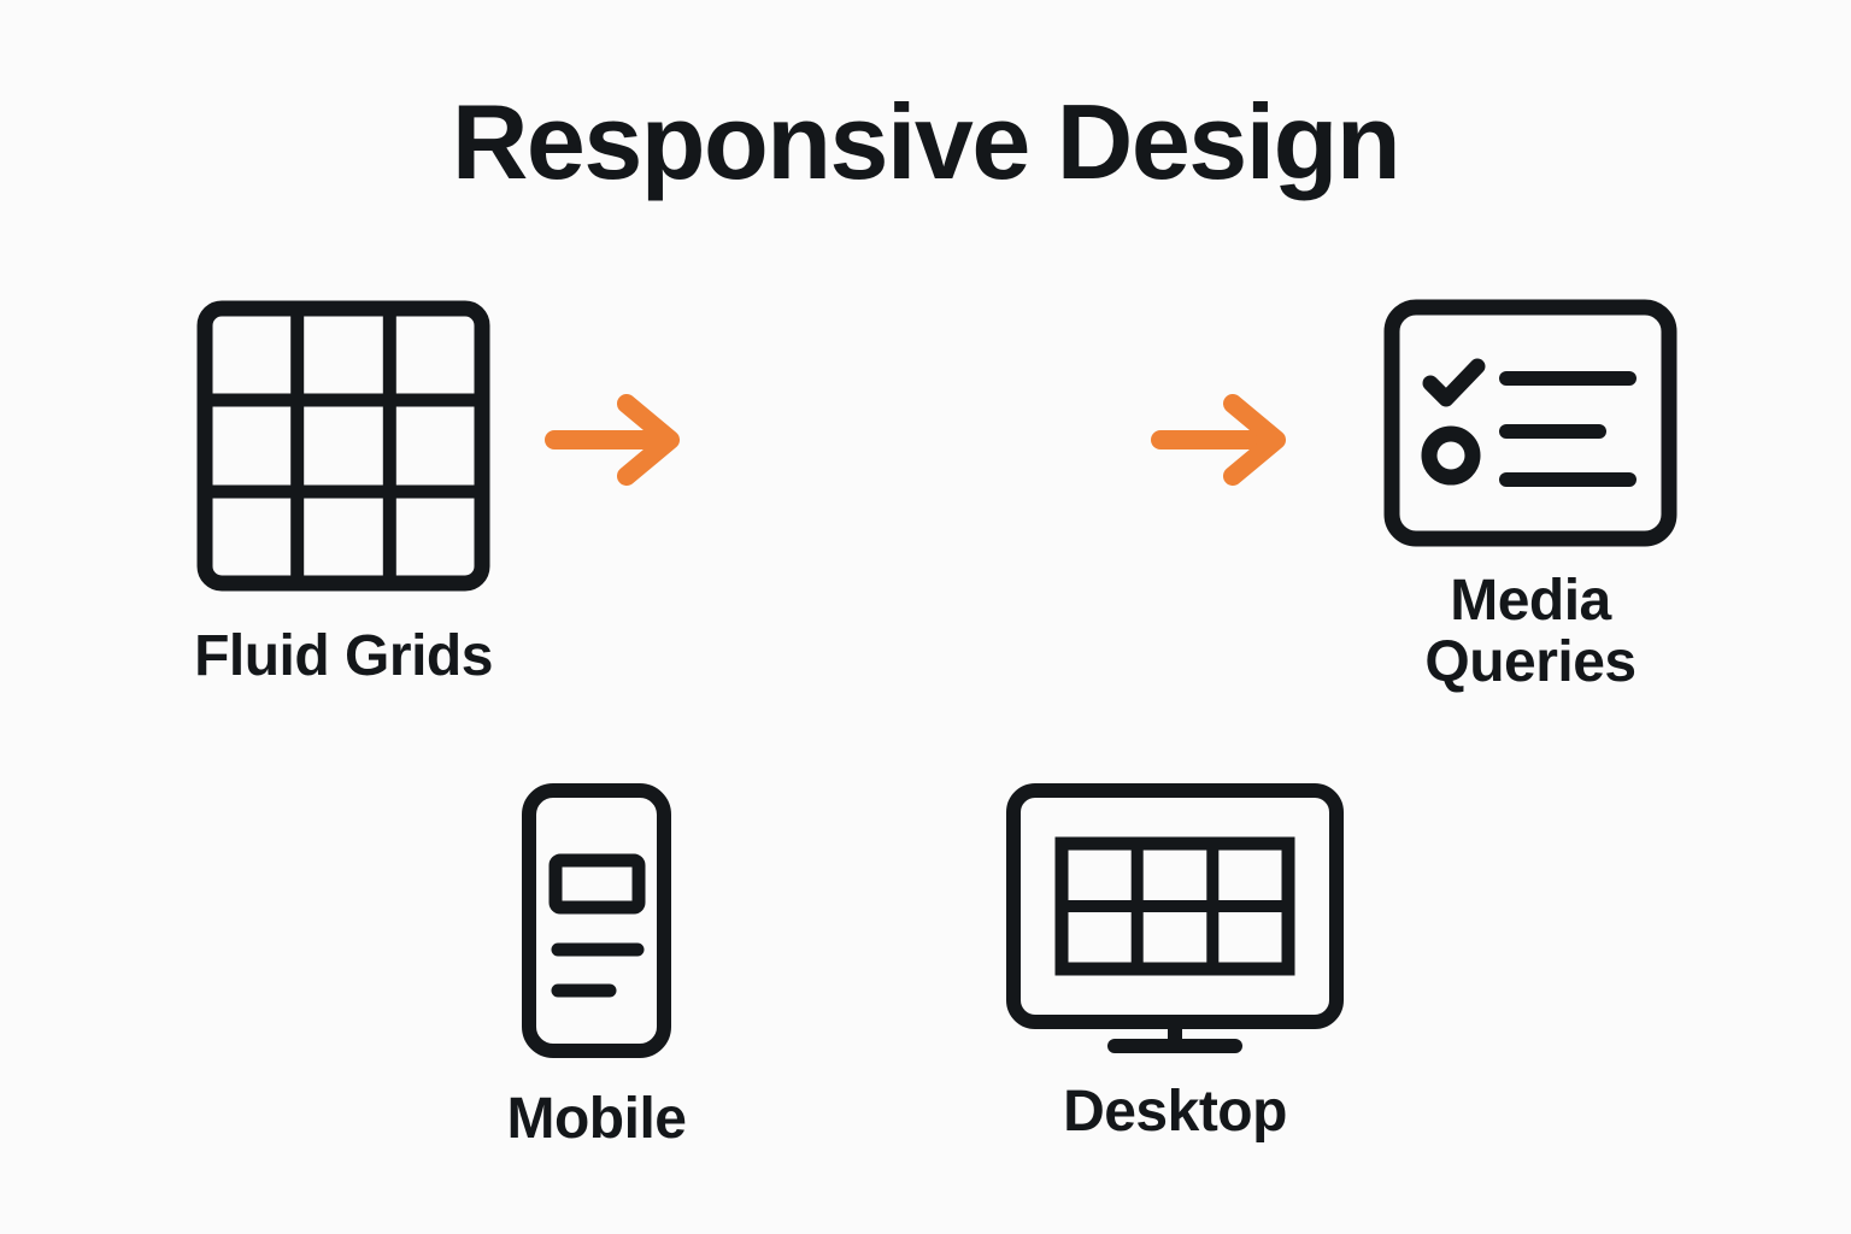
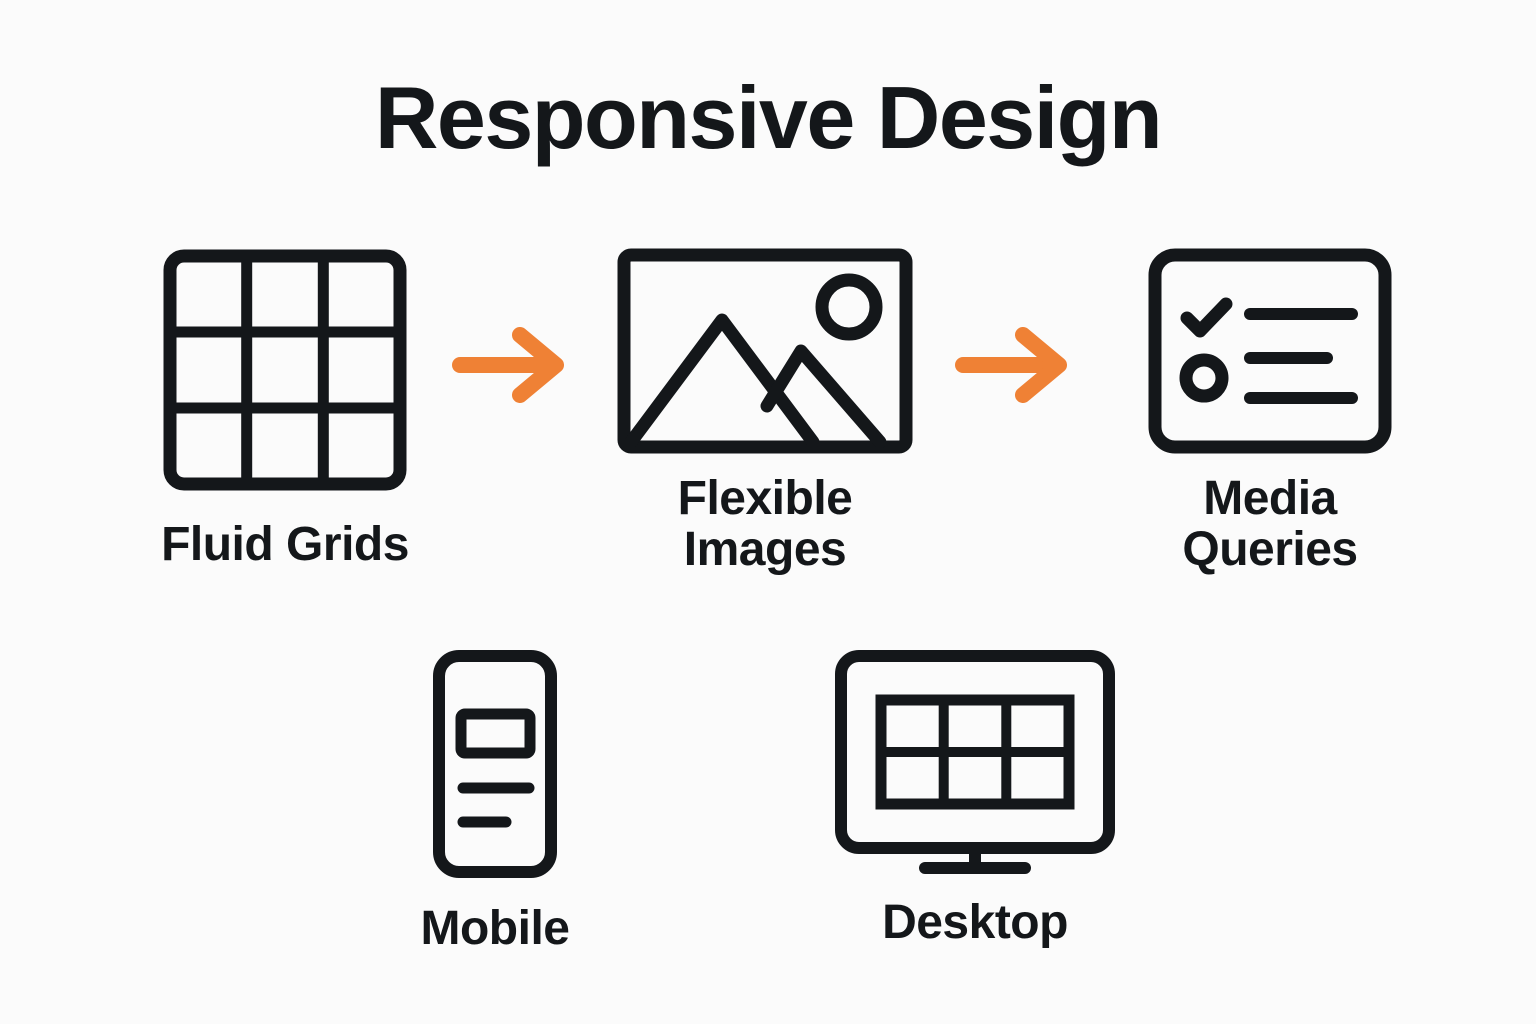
  Responsive Design
  Fluid Grids
+ Flexible
+ Images
  Media
  Queries
  Mobile
  Desktop
